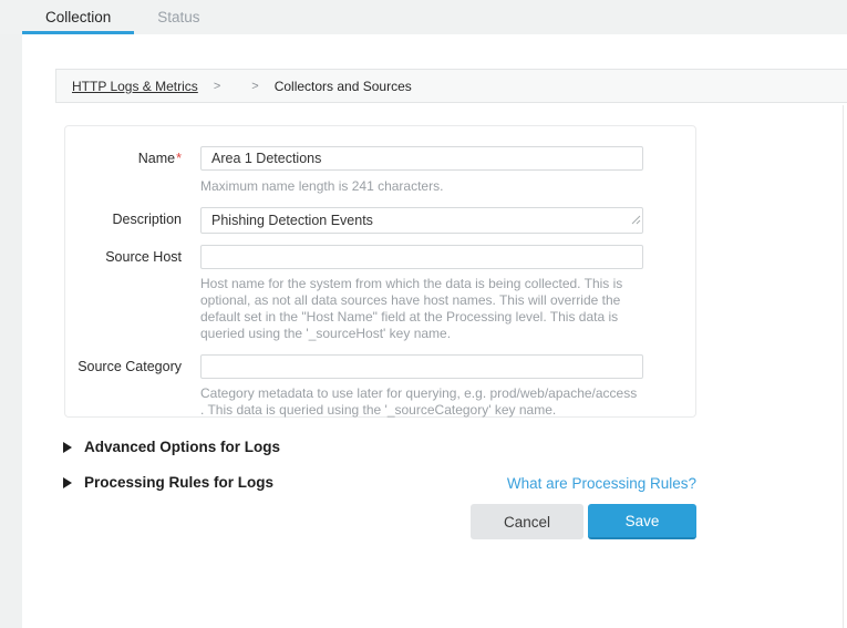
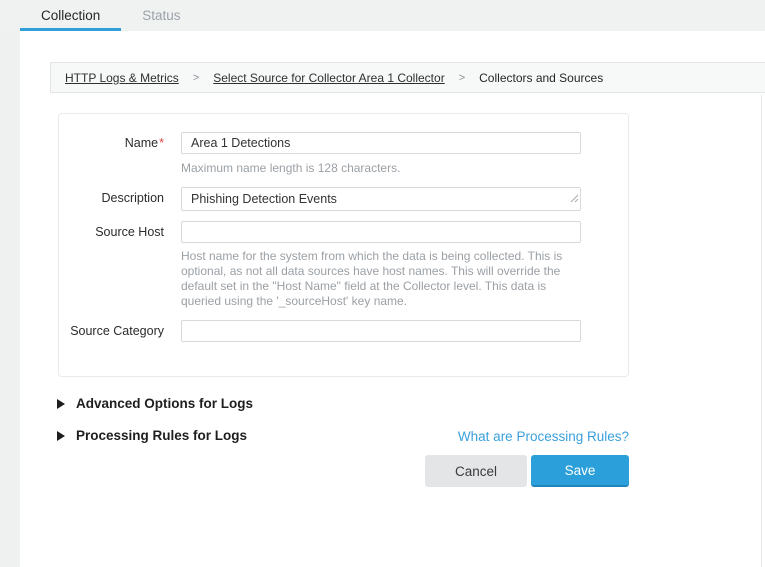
  Collection
  Status
  HTTP Logs & Metrics
  >
+ Select Source for Collector Area 1 Collector
  >
  Collectors and Sources
  Name*
  Area 1 Detections
- Maximum name length is 241 characters.
+ Maximum name length is 128 characters.
  Description
  Phishing Detection Events
  Source Host
- Host name for the system from which the data is being collected. This is optional, as not all data sources have host names. This will override the default set in the "Host Name" field at the Processing level. This data is queried using the '_sourceHost' key name.
+ Host name for the system from which the data is being collected. This is optional, as not all data sources have host names. This will override the default set in the "Host Name" field at the Collector level. This data is queried using the '_sourceHost' key name.
  Source Category
- Category metadata to use later for querying, e.g. prod/web/apache/access . This data is queried using the '_sourceCategory' key name.
  Advanced Options for Logs
  Processing Rules for Logs
  What are Processing Rules?
  Cancel
  Save
